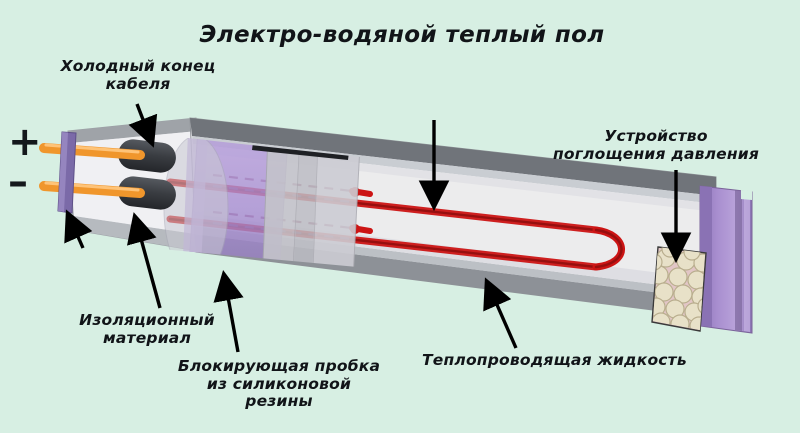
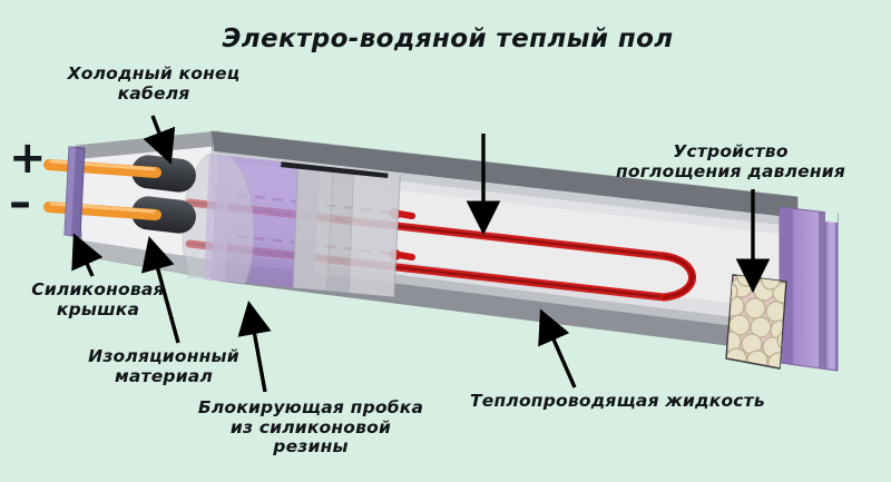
  Электро-водяной теплый пол
  Холодный конец
  кабеля
  Устройство
  поглощения давления
+ Силиконовая
+ крышка
  Изоляционный
  материал
  Блокирующая пробка
  из силиконовой
  резины
  Теплопроводящая жидкость
  +
  –
